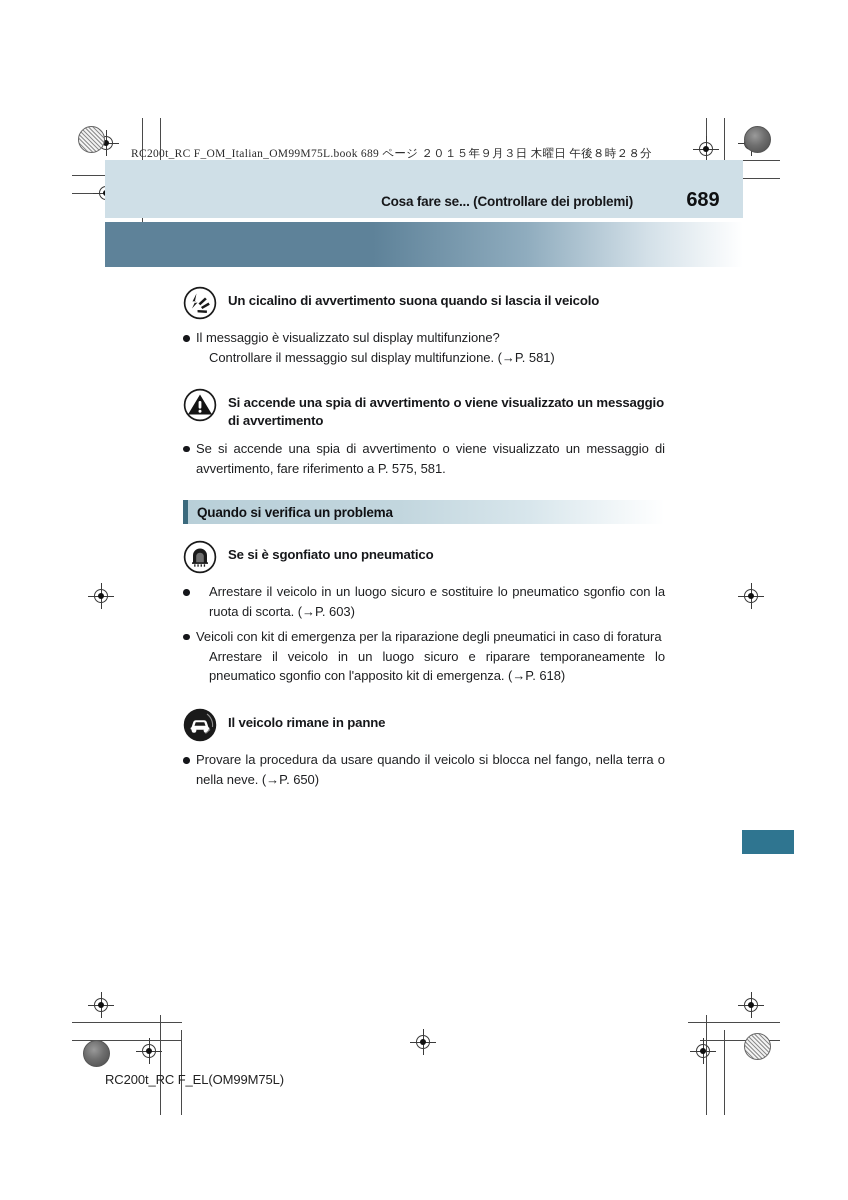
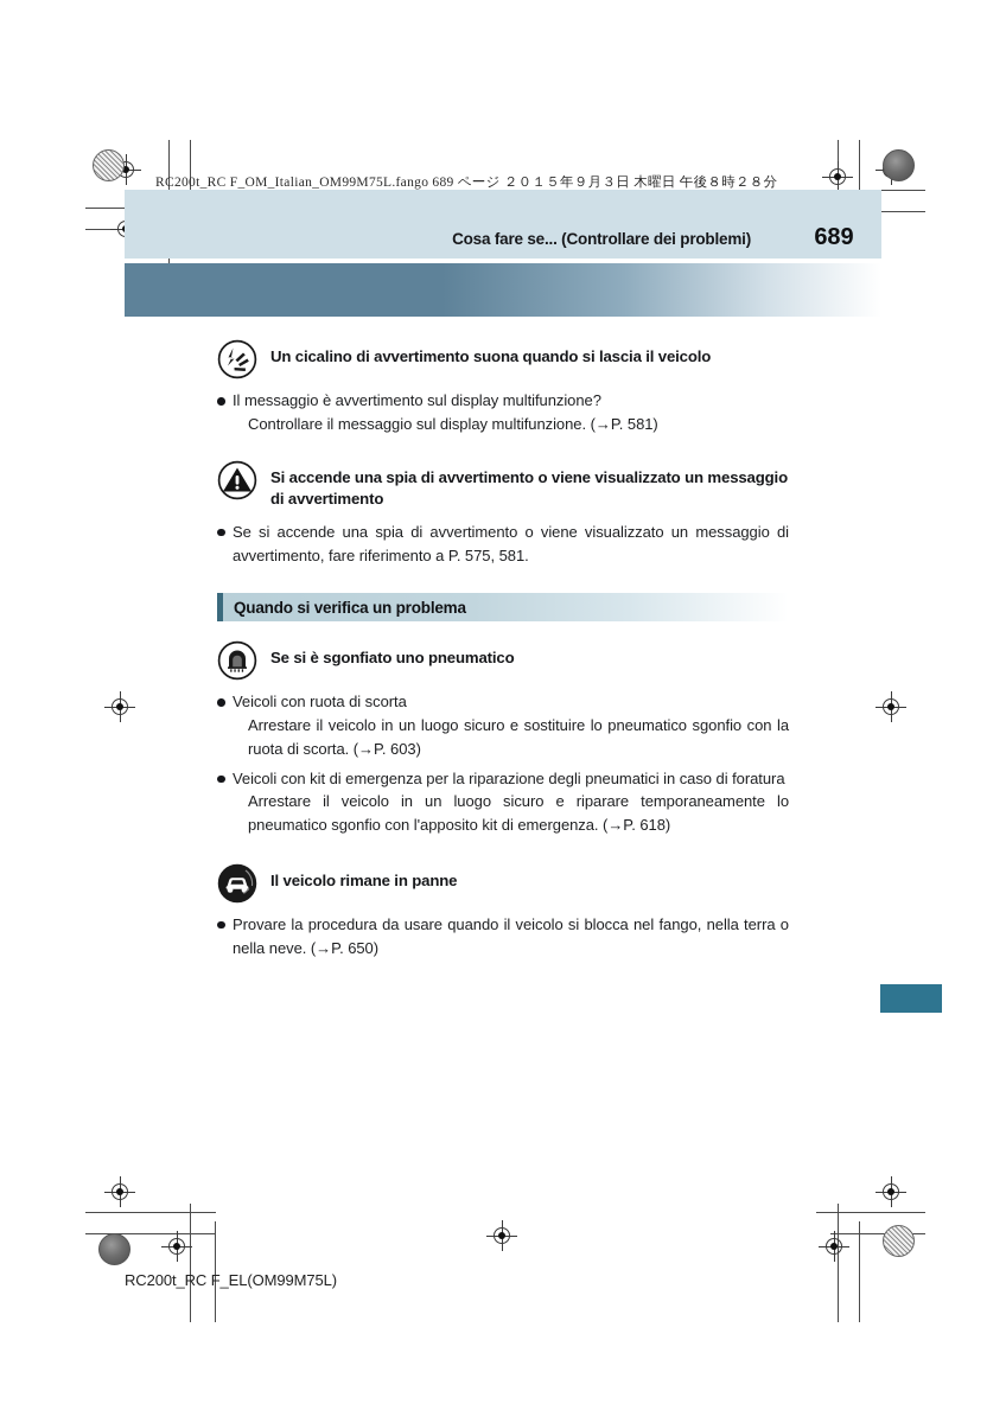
- RC200t_RC F_OM_Italian_OM99M75L.book 689 ページ ２０１５年９月３日 木曜日 午後８時２８分
+ RC200t_RC F_OM_Italian_OM99M75L.fango 689 ページ ２０１５年９月３日 木曜日 午後８時２８分
  Cosa fare se... (Controllare dei problemi)
  689
  Un cicalino di avvertimento suona quando si lascia il veicolo
- Il messaggio è visualizzato sul display multifunzione?
+ Il messaggio è avvertimento sul display multifunzione?
  Controllare il messaggio sul display multifunzione. (→P. 581)
  Si accende una spia di avvertimento o viene visualizzato un messaggio di avvertimento
  Se si accende una spia di avvertimento o viene visualizzato un messaggio di avvertimento, fare riferimento a P. 575, 581.
  Quando si verifica un problema
  Se si è sgonfiato uno pneumatico
+ Veicoli con ruota di scorta
  Arrestare il veicolo in un luogo sicuro e sostituire lo pneumatico sgonfio con la ruota di scorta. (→P. 603)
  Veicoli con kit di emergenza per la riparazione degli pneumatici in caso di foratura
  Arrestare il veicolo in un luogo sicuro e riparare temporaneamente lo pneumatico sgonfio con l'apposito kit di emergenza. (→P. 618)
  Il veicolo rimane in panne
  Provare la procedura da usare quando il veicolo si blocca nel fango, nella terra o nella neve. (→P. 650)
  RC200t_RC F_EL(OM99M75L)
